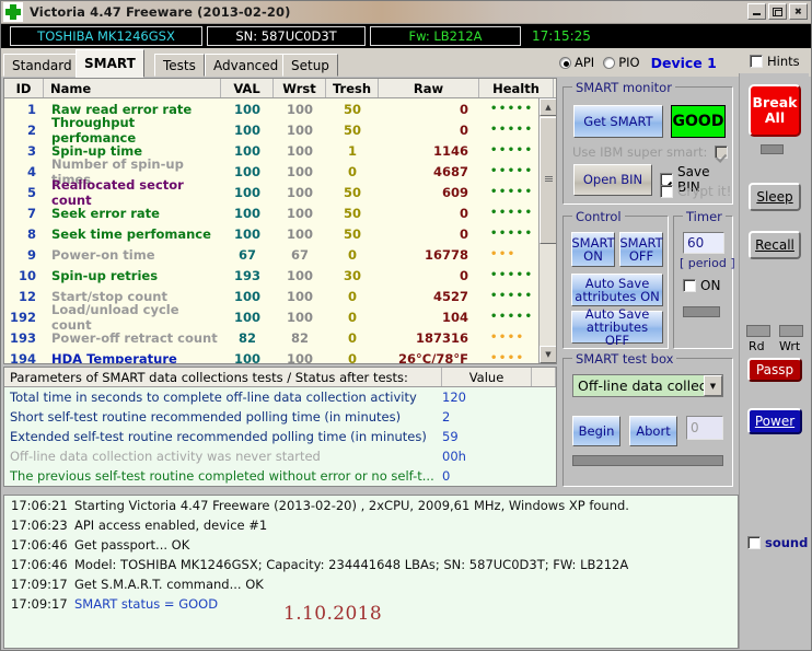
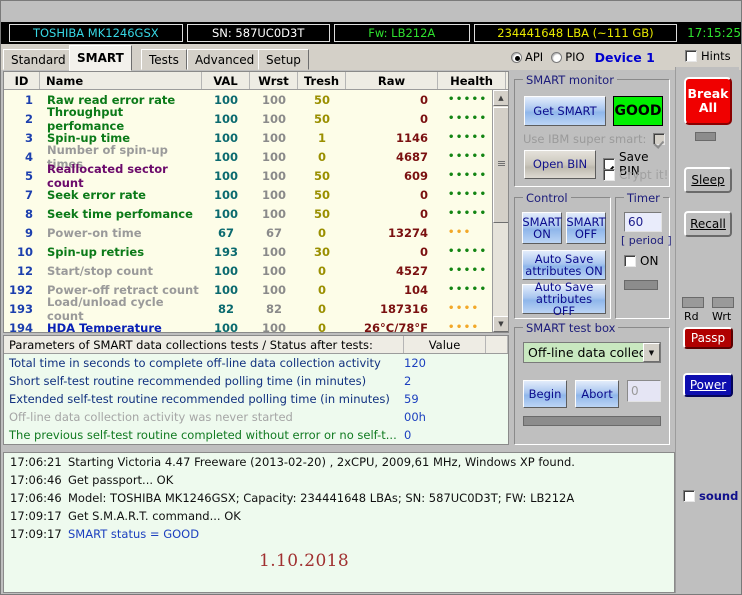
- Victoria 4.47 Freeware (2013-02-20)
- ✖
  TOSHIBA MK1246GSX
  SN: 587UC0D3T
  Fw: LB212A
+ 234441648 LBA (~111 GB)
  17:15:25
  Standard
  SMART
  Tests
  Advanced
  Setup
  API
  PIO
  Device 1
  Hints
  ID
  Name
  VAL
  Wrst
  Tresh
  Raw
  Health
  1
  Raw read error rate
  100
  100
  50
  0
  •••••
  2
  Throughput perfomance
  100
  100
  50
  0
  •••••
  3
  Spin-up time
  100
  100
  1
  1146
  •••••
  4
  Number of spin-up times
  100
  100
  0
  4687
  •••••
  5
  Reallocated sector count
  100
  100
  50
  609
  •••••
  7
  Seek error rate
  100
  100
  50
  0
  •••••
  8
  Seek time perfomance
  100
  100
  50
  0
  •••••
  9
  Power-on time
  67
  67
  0
- 16778
+ 13274
  •••
  10
  Spin-up retries
  193
  100
  30
  0
  •••••
  12
  Start/stop count
  100
  100
  0
  4527
  •••••
  192
- Load/unload cycle count
+ Power-off retract count
  100
  100
  0
  104
  •••••
  193
- Power-off retract count
+ Load/unload cycle count
  82
  82
  0
  187316
  ••••
  194
  HDA Temperature
  100
  100
  0
  26°C/78°F
  ••••
  ▲
  ▼
  Parameters of SMART data collections tests / Status after tests:
  Value
  Total time in seconds to complete off-line data collection activity
  120
  Short self-test routine recommended polling time (in minutes)
  2
  Extended self-test routine recommended polling time (in minutes)
  59
  Off-line data collection activity was never started
  00h
  The previous self-test routine completed without error or no self-t...
  0
  SMART monitor
  Get SMART
  GOOD
  Use IBM super smart:
  Open BIN
  Save BIN
  Crypt it!
  Control
  SMART
  ON
  SMART
  OFF
  Auto Save
  attributes ON
  Auto Save
  attributes OFF
  Timer
  60
  [ period ]
  ON
  SMART test box
  Off-line data colle
  ▼
  Begin
  Abort
  0
  Break
  All
  Sleep
  Recall
  Rd
  Wrt
  Passp
  Power
  17:06:21
  Starting Victoria 4.47 Freeware (2013-02-20) , 2xCPU, 2009,61 MHz, Windows XP found.
- 17:06:23
- API access enabled, device #1
  17:06:46
  Get passport... OK
  17:06:46
  Model: TOSHIBA MK1246GSX; Capacity: 234441648 LBAs; SN: 587UC0D3T; FW: LB212A
  17:09:17
  Get S.M.A.R.T. command... OK
  17:09:17
  SMART status = GOOD
  1.10.2018
  sound
